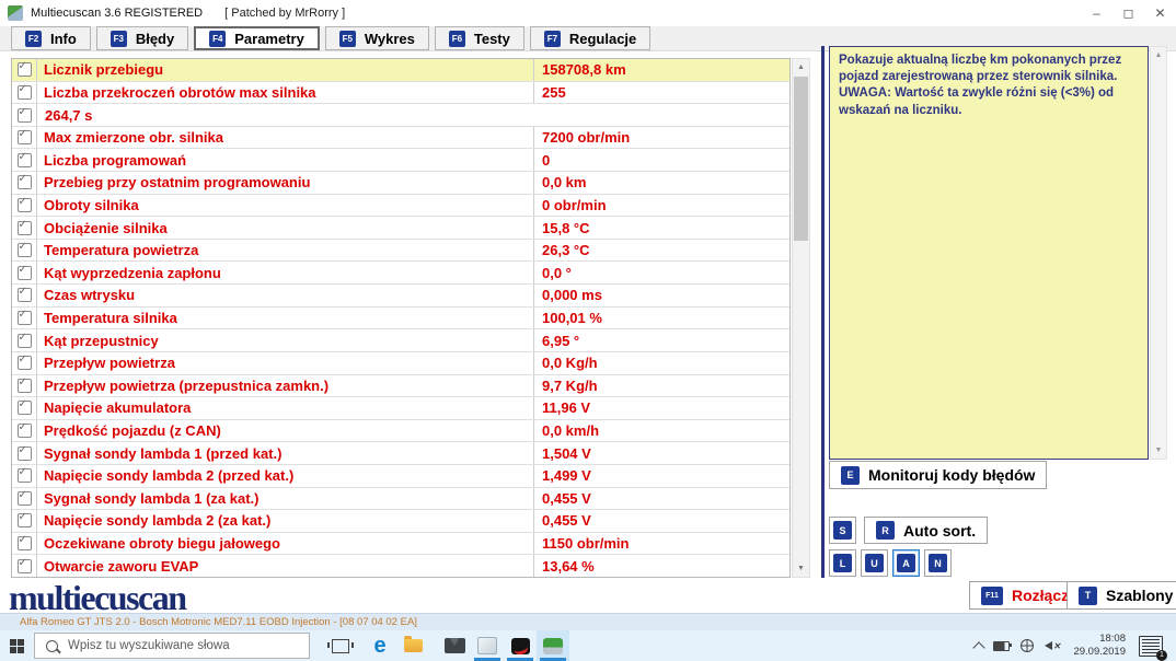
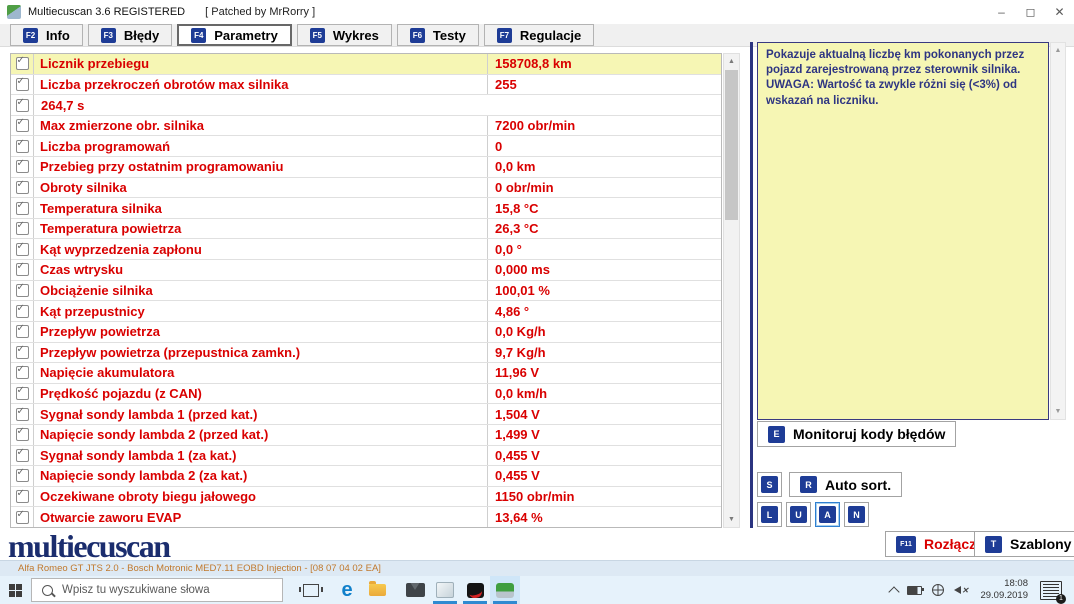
  Multiecuscan 3.6 REGISTERED
  [ Patched by MrRorry ]
  –
  ◻
  ✕
  F2
  Info
  F3
  Błędy
  F4
  Parametry
  F5
  Wykres
  F6
  Testy
  F7
  Regulacje
  Licznik przebiegu
  158708,8 km
  Liczba przekroczeń obrotów max silnika
  255
  264,7 s
  Max zmierzone obr. silnika
  7200 obr/min
  Liczba programowań
  0
  Przebieg przy ostatnim programowaniu
  0,0 km
  Obroty silnika
  0 obr/min
- Obciążenie silnika
+ Temperatura silnika
  15,8 °C
  Temperatura powietrza
  26,3 °C
  Kąt wyprzedzenia zapłonu
  0,0 °
  Czas wtrysku
  0,000 ms
- Temperatura silnika
+ Obciążenie silnika
  100,01 %
  Kąt przepustnicy
- 6,95 °
+ 4,86 °
  Przepływ powietrza
  0,0 Kg/h
  Przepływ powietrza (przepustnica zamkn.)
  9,7 Kg/h
  Napięcie akumulatora
  11,96 V
  Prędkość pojazdu (z CAN)
  0,0 km/h
  Sygnał sondy lambda 1 (przed kat.)
  1,504 V
  Napięcie sondy lambda 2 (przed kat.)
  1,499 V
  Sygnał sondy lambda 1 (za kat.)
  0,455 V
  Napięcie sondy lambda 2 (za kat.)
  0,455 V
  Oczekiwane obroty biegu jałowego
  1150 obr/min
  Otwarcie zaworu EVAP
  13,64 %
  Pokazuje aktualną liczbę km pokonanych przez pojazd zarejestrowaną przez sterownik silnika. UWAGA: Wartość ta zwykle różni się (<3%) od wskazań na liczniku.
  E
  Monitoruj kody błędów
  S
  R
  Auto sort.
  Rozłącz
  T
  Szablony
  multiecuscan
  Alfa Romeo GT JTS 2.0 - Bosch Motronic MED7.11 EOBD Injection - [08 07 04 02 EA]
  Wpisz tu wyszukiwane słowa
  e
  ✕
  18:08
  29.09.2019
  L
  U
  A
  N
